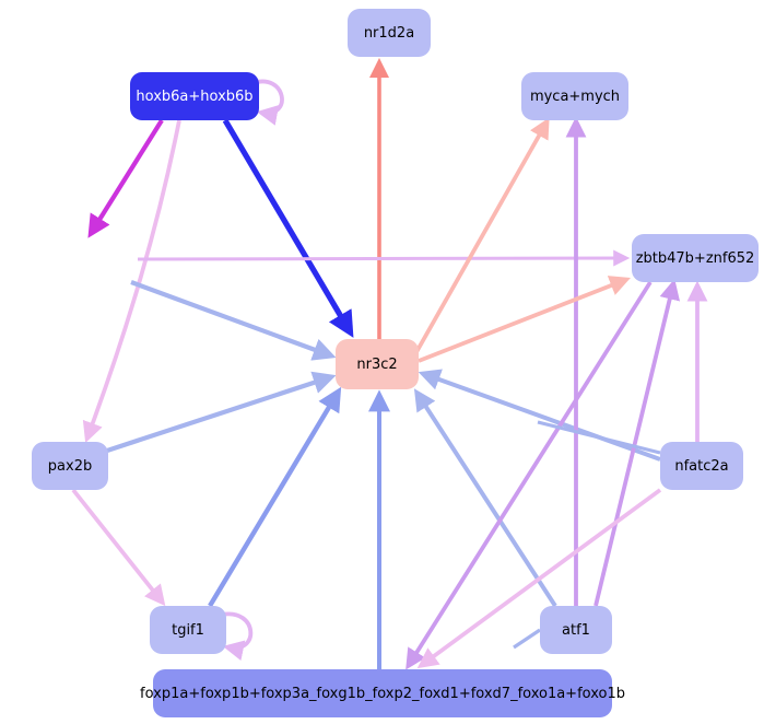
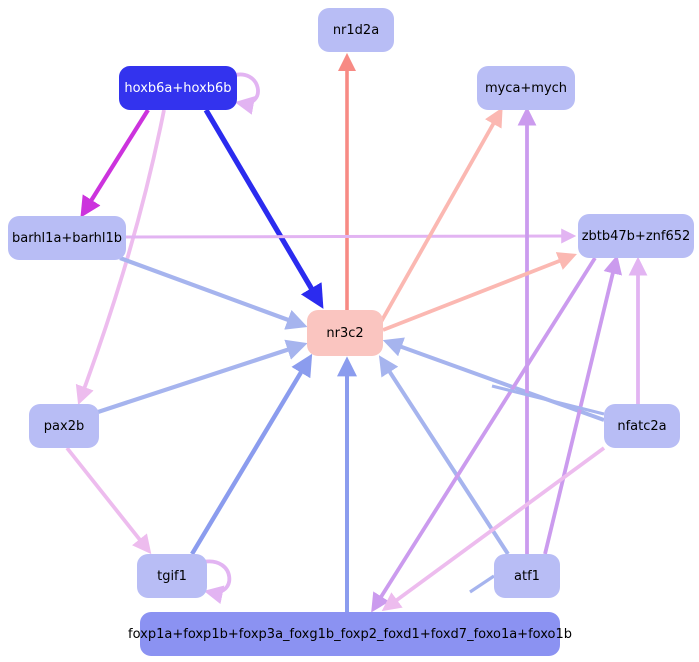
  nr1d2a
  hoxb6a+hoxb6b
  myca+mych
+ barhl1a+barhl1b
  zbtb47b+znf652
  nr3c2
  pax2b
  nfatc2a
  tgif1
  atf1
  foxp1a+foxp1b+foxp3a_foxg1b_foxp2_foxd1+foxd7_foxo1a+foxo1b
